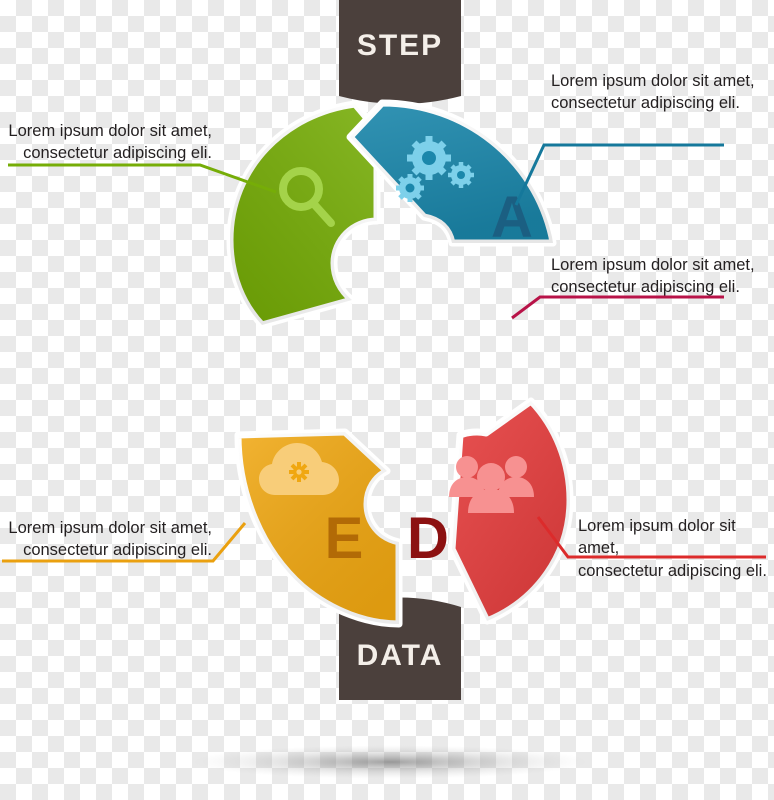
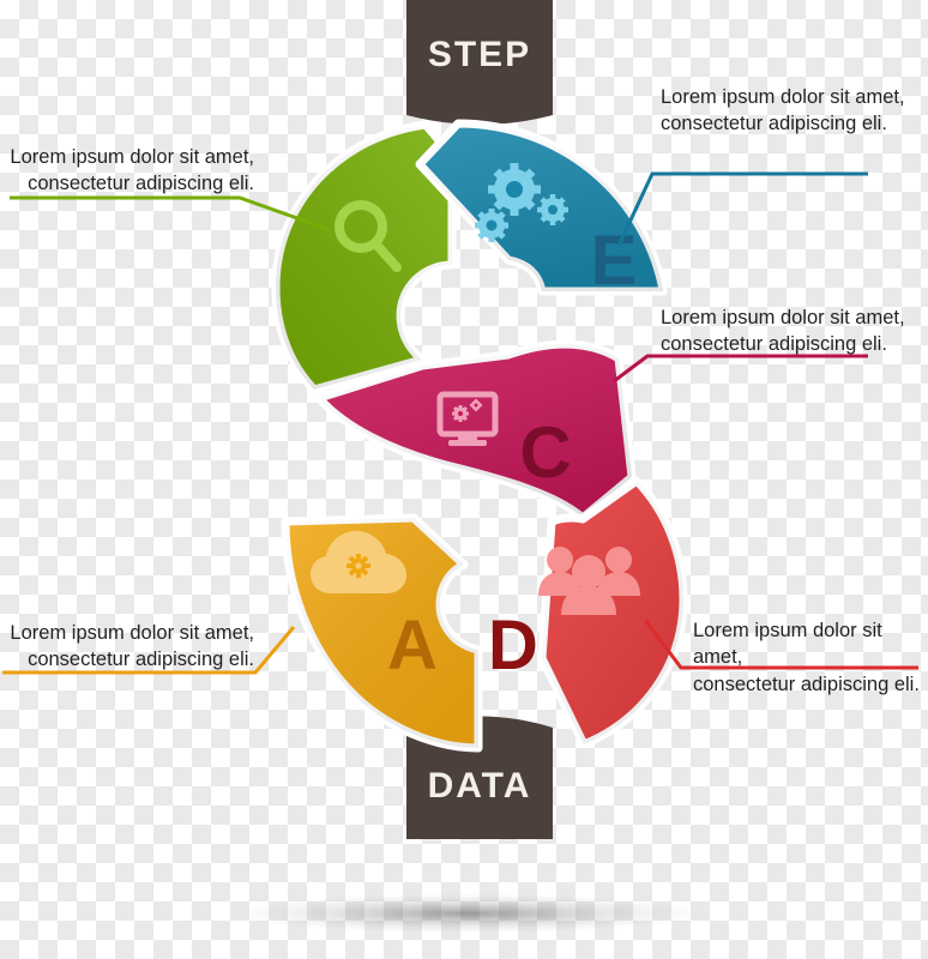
  STEP
  DATA
- A
+ E
+ C
  D
- E
+ A
  Lorem ipsum dolor sit amet,
  consectetur adipiscing eli.
  Lorem ipsum dolor sit amet,
  consectetur adipiscing eli.
  Lorem ipsum dolor sit amet,
  consectetur adipiscing eli.
  Lorem ipsum dolor sit amet,
  consectetur adipiscing eli.
  Lorem ipsum dolor sit amet,
  consectetur adipiscing eli.
